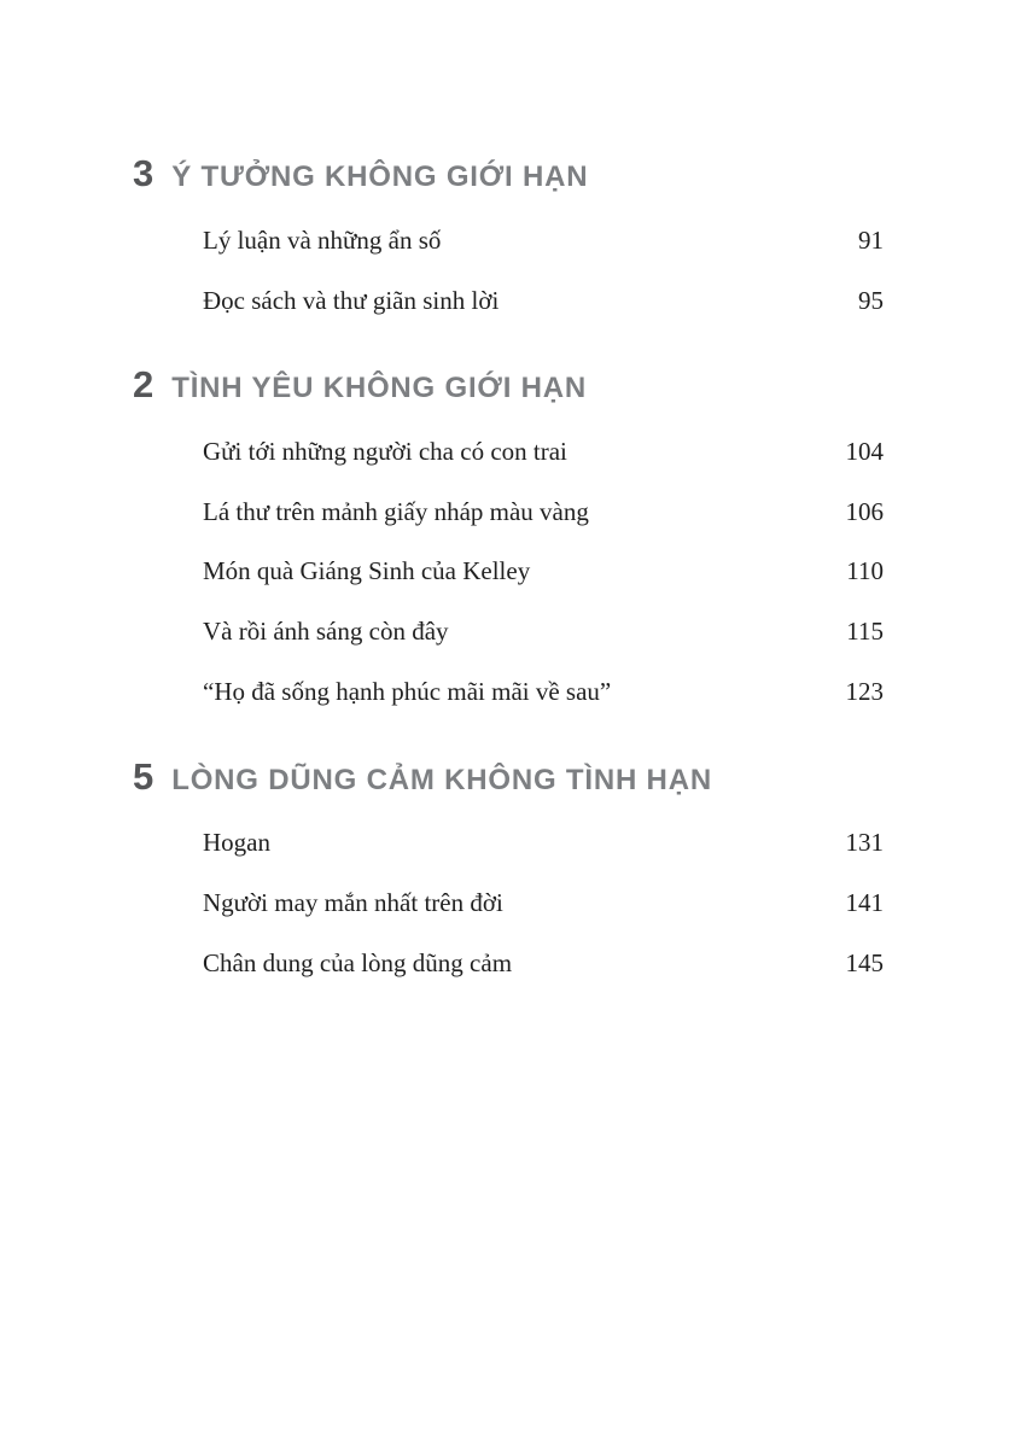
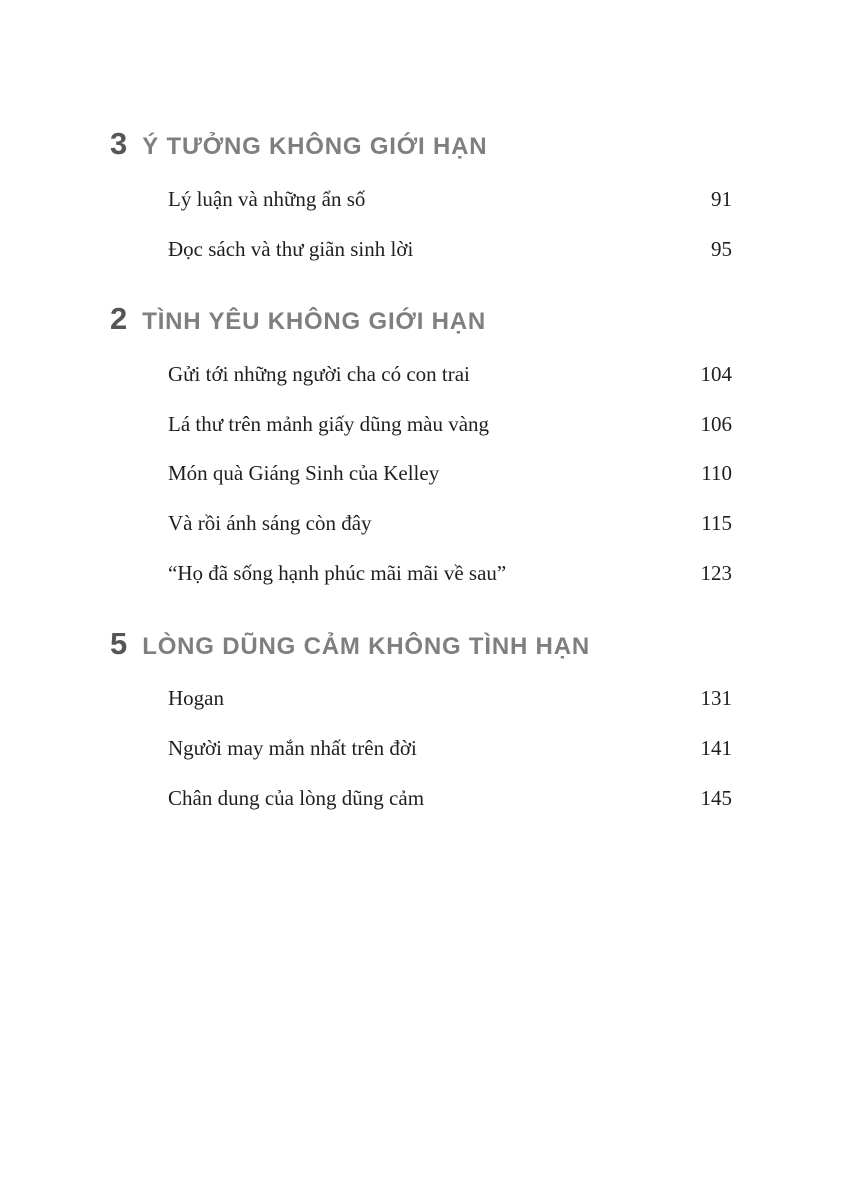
  3
  Ý TƯỞNG KHÔNG GIỚI HẠN
  Lý luận và những ẩn số
  91
  Đọc sách và thư giãn sinh lời
  95
  2
  TÌNH YÊU KHÔNG GIỚI HẠN
  Gửi tới những người cha có con trai
  104
- Lá thư trên mảnh giấy nháp màu vàng
+ Lá thư trên mảnh giấy dũng màu vàng
  106
  Món quà Giáng Sinh của Kelley
  110
  Và rồi ánh sáng còn đây
  115
  “Họ đã sống hạnh phúc mãi mãi về sau”
  123
  5
  LÒNG DŨNG CẢM KHÔNG TÌNH HẠN
  Hogan
  131
  Người may mắn nhất trên đời
  141
  Chân dung của lòng dũng cảm
  145
